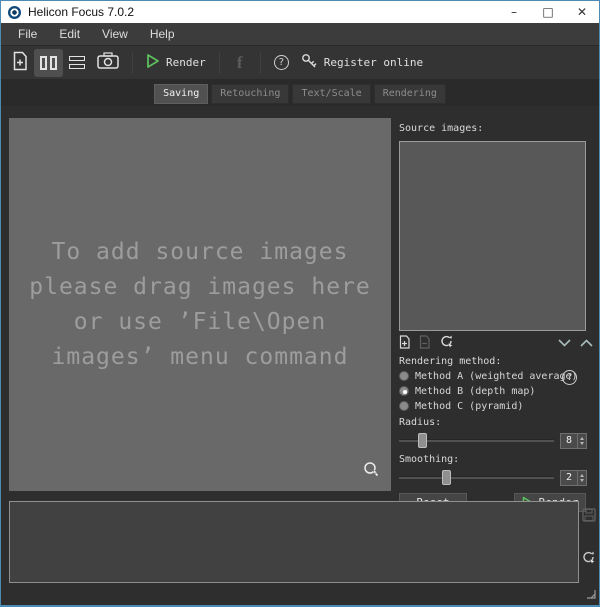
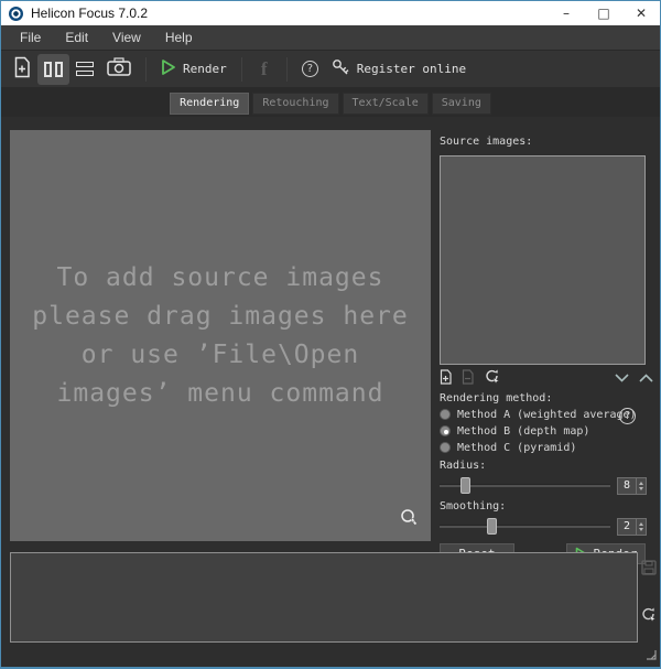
  Helicon Focus 7.0.2
  –
  □
  ✕
  File
  Edit
  View
  Help
  Render
  f
  ?
  Register online
- Saving
+ Rendering
  Retouching
  Text/Scale
- Rendering
+ Saving
  To add source images
  please drag images here
  or use ’File\Open
  images’ menu command
  Source images:
  Rendering method:
  Method A (weighted average)
  Method B (depth map)
  Method C (pyramid)
  ?
  Radius:
  8
  Smoothing:
  2
